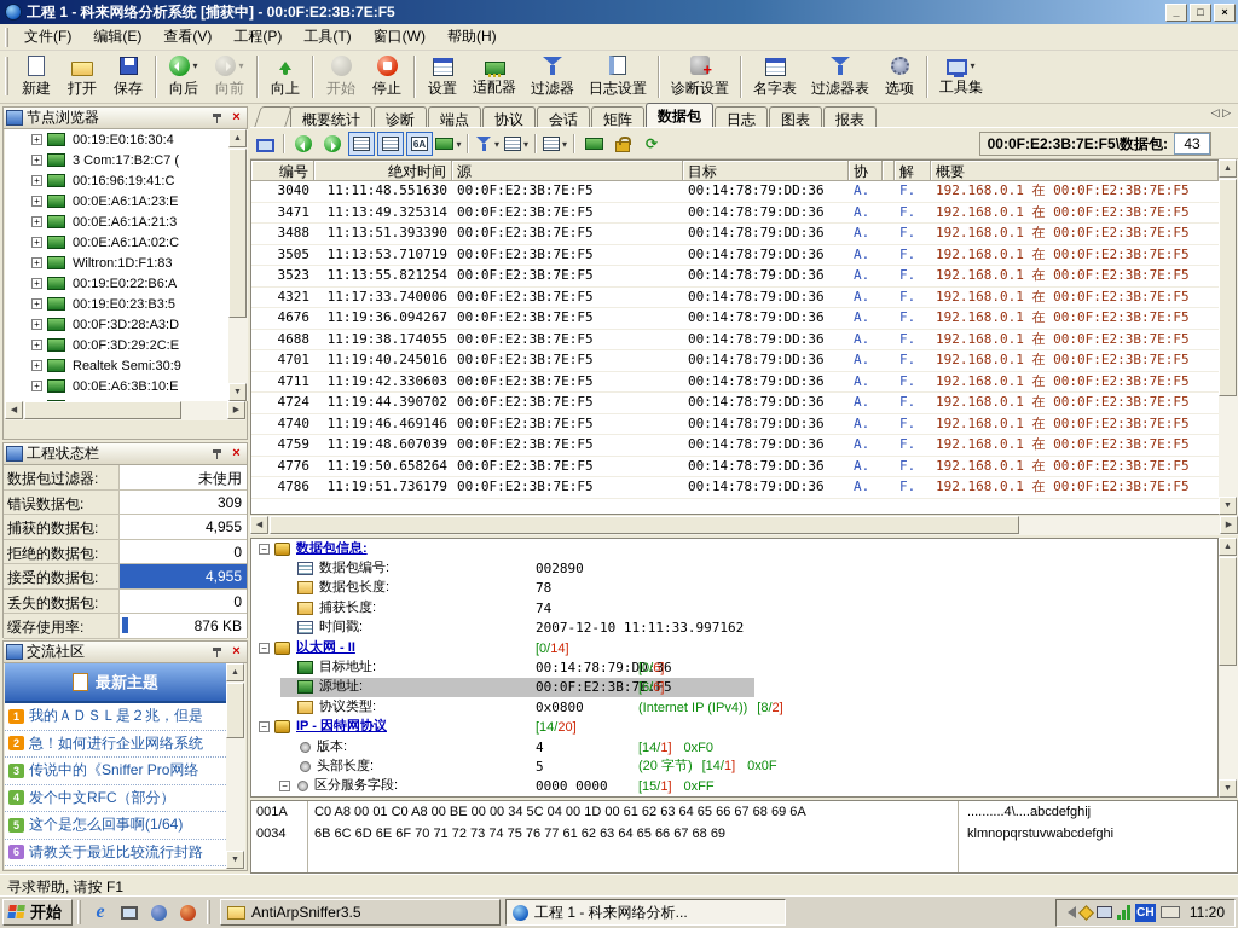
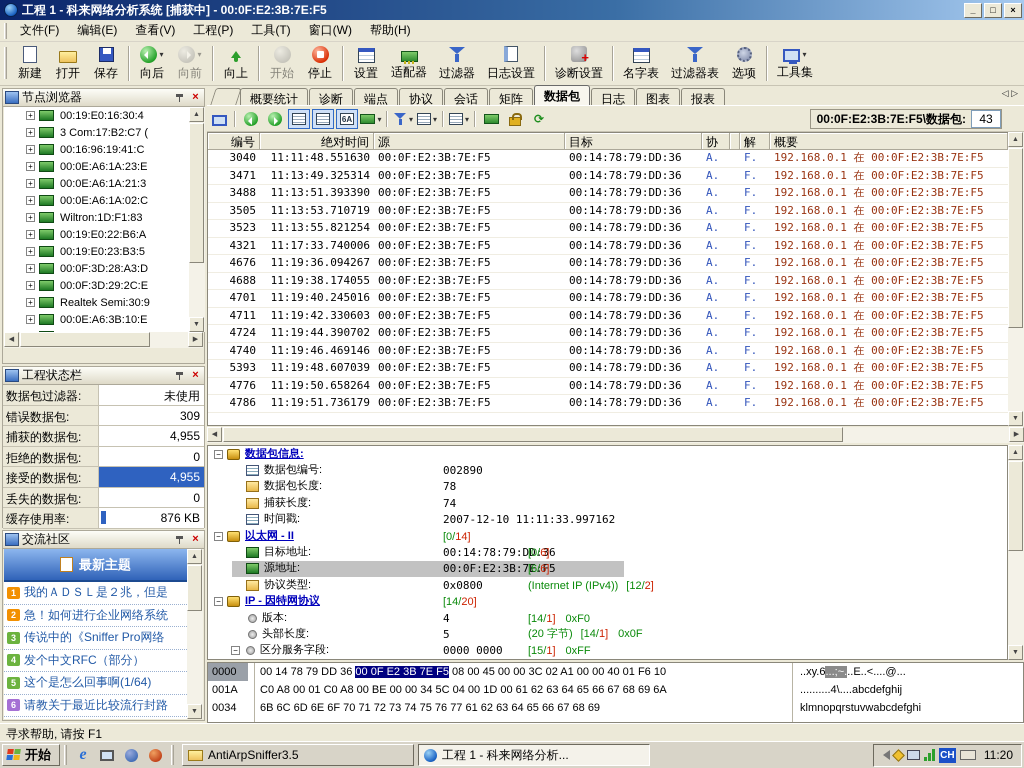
  工程 1 - 科来网络分析系统 [捕获中] - 00:0F:E2:3B:7E:F5
  _
  □
  ×
  文件(F)
  编辑(E)
  查看(V)
  工程(P)
  工具(T)
  窗口(W)
  帮助(H)
  新建
  打开
  保存
  ▾
  向后
  ▾
  向前
  向上
  开始
  停止
  设置
  适配器
  过滤器
  日志设置
  诊断设置
  名字表
  过滤器表
  选项
  ▾
  工具集
  节点浏览器
  ×
  +
  00:19:E0:16:30:4
  +
  3 Com:17:B2:C7 (
  +
  00:16:96:19:41:C
  +
  00:0E:A6:1A:23:E
  +
  00:0E:A6:1A:21:3
  +
  00:0E:A6:1A:02:C
  +
  Wiltron:1D:F1:83
  +
  00:19:E0:22:B6:A
  +
  00:19:E0:23:B3:5
  +
  00:0F:3D:28:A3:D
  +
  00:0F:3D:29:2C:E
  +
  Realtek Semi:30:9
  +
  00:0E:A6:3B:10:E
  工程状态栏
  ×
  数据包过滤器:
  未使用
  错误数据包:
  309
  捕获的数据包:
  4,955
  拒绝的数据包:
  0
  接受的数据包:
  4,955
  丢失的数据包:
  0
  缓存使用率:
  876 KB
  交流社区
  ×
  最新主题
  1
  我的ＡＤＳＬ是２兆，但是
  2
  急！如何进行企业网络系统
  3
  传说中的《Sniffer Pro网络
  4
  发个中文RFC（部分）
  5
  这个是怎么回事啊(1/64)
  6
  请教关于最近比较流行封路
  概要统计
  诊断
  端点
  协议
  会话
  矩阵
  数据包
  日志
  图表
  报表
  ◁ ▷
  6A
  ▾
  ▾
  ▾
  ▾
  ⟳
  00:0F:E2:3B:7E:F5\数据包:
  43
  编号
  绝对时间
  源
  目标
  协
  解
  概要
  3040
  11:11:48.551630
  00:0F:E2:3B:7E:F5
  00:14:78:79:DD:36
  A.
  F.
  192.168.0.1 在 00:0F:E2:3B:7E:F5
  3471
  11:13:49.325314
  00:0F:E2:3B:7E:F5
  00:14:78:79:DD:36
  A.
  F.
  192.168.0.1 在 00:0F:E2:3B:7E:F5
  3488
  11:13:51.393390
  00:0F:E2:3B:7E:F5
  00:14:78:79:DD:36
  A.
  F.
  192.168.0.1 在 00:0F:E2:3B:7E:F5
  3505
  11:13:53.710719
  00:0F:E2:3B:7E:F5
  00:14:78:79:DD:36
  A.
  F.
  192.168.0.1 在 00:0F:E2:3B:7E:F5
  3523
  11:13:55.821254
  00:0F:E2:3B:7E:F5
  00:14:78:79:DD:36
  A.
  F.
  192.168.0.1 在 00:0F:E2:3B:7E:F5
  4321
  11:17:33.740006
  00:0F:E2:3B:7E:F5
  00:14:78:79:DD:36
  A.
  F.
  192.168.0.1 在 00:0F:E2:3B:7E:F5
  4676
  11:19:36.094267
  00:0F:E2:3B:7E:F5
  00:14:78:79:DD:36
  A.
  F.
  192.168.0.1 在 00:0F:E2:3B:7E:F5
  4688
  11:19:38.174055
  00:0F:E2:3B:7E:F5
  00:14:78:79:DD:36
  A.
  F.
  192.168.0.1 在 00:0F:E2:3B:7E:F5
  4701
  11:19:40.245016
  00:0F:E2:3B:7E:F5
  00:14:78:79:DD:36
  A.
  F.
  192.168.0.1 在 00:0F:E2:3B:7E:F5
  4711
  11:19:42.330603
  00:0F:E2:3B:7E:F5
  00:14:78:79:DD:36
  A.
  F.
  192.168.0.1 在 00:0F:E2:3B:7E:F5
  4724
  11:19:44.390702
  00:0F:E2:3B:7E:F5
  00:14:78:79:DD:36
  A.
  F.
  192.168.0.1 在 00:0F:E2:3B:7E:F5
  4740
  11:19:46.469146
  00:0F:E2:3B:7E:F5
  00:14:78:79:DD:36
  A.
  F.
  192.168.0.1 在 00:0F:E2:3B:7E:F5
- 4759
+ 5393
  11:19:48.607039
  00:0F:E2:3B:7E:F5
  00:14:78:79:DD:36
  A.
  F.
  192.168.0.1 在 00:0F:E2:3B:7E:F5
  4776
  11:19:50.658264
  00:0F:E2:3B:7E:F5
  00:14:78:79:DD:36
  A.
  F.
  192.168.0.1 在 00:0F:E2:3B:7E:F5
  4786
  11:19:51.736179
  00:0F:E2:3B:7E:F5
  00:14:78:79:DD:36
  A.
  F.
  192.168.0.1 在 00:0F:E2:3B:7E:F5
  −
  数据包信息:
  数据包编号:
  002890
  数据包长度:
  78
  捕获长度:
  74
  时间戳:
  2007-12-10 11:11:33.997162
  −
  以太网 - II
  [0/14]
  目标地址:
  00:14:78:79:DD:36
  [0/6]
  源地址:
  00:0F:E2:3B:7E:F5
  [6/6]
  协议类型:
  0x0800
- (Internet IP (IPv4)) [8/2]
+ (Internet IP (IPv4)) [12/2]
  −
  IP - 因特网协议
  [14/20]
  版本:
  4
  [14/1] 0xF0
  头部长度:
  5
  (20 字节) [14/1] 0x0F
  −
  区分服务字段:
  0000 0000
  [15/1] 0xFF
+ 0000
+ 00 14 78 79 DD 36 00 0F E2 3B 7E F5 08 00 45 00 00 3C 02 A1 00 00 40 01 F6 10
+ ..xy.6...;~...E..<....@...
  001A
  C0 A8 00 01 C0 A8 00 BE 00 00 34 5C 04 00 1D 00 61 62 63 64 65 66 67 68 69 6A
  ..........4\....abcdefghij
  0034
  6B 6C 6D 6E 6F 70 71 72 73 74 75 76 77 61 62 63 64 65 66 67 68 69
  klmnopqrstuvwabcdefghi
  寻求帮助, 请按 F1
  开始
  e
  AntiArpSniffer3.5
  工程 1 - 科来网络分析...
  CH
  11:20
